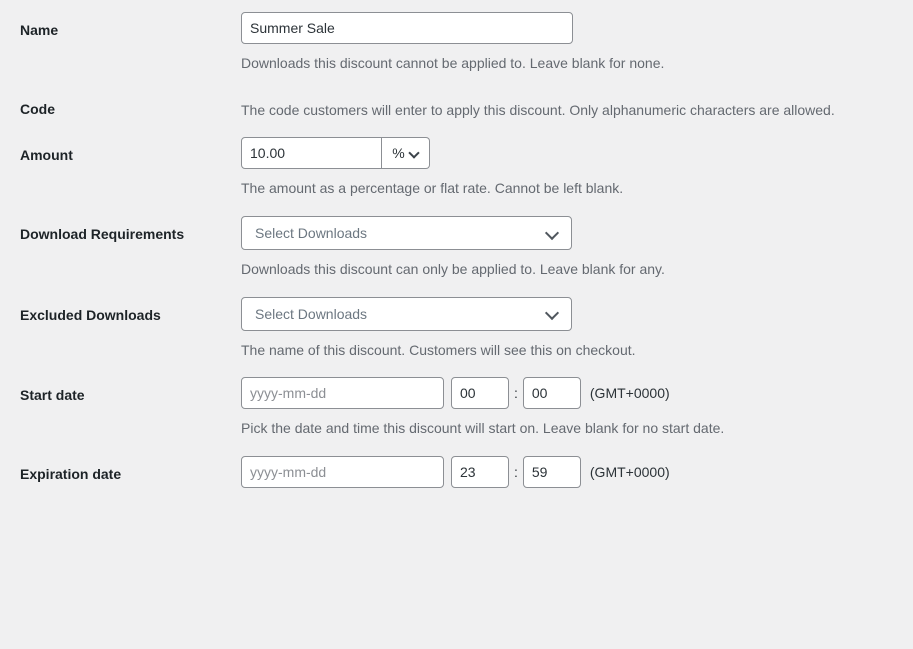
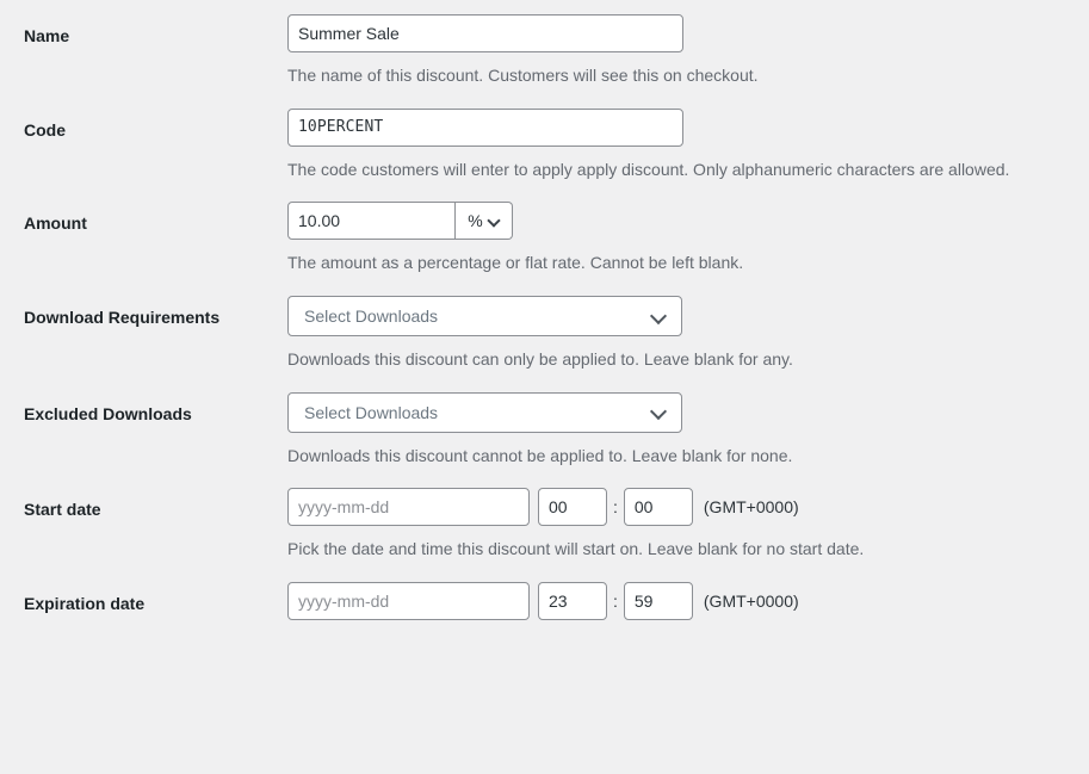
  Name
  Summer Sale
- Downloads this discount cannot be applied to. Leave blank for none.
+ The name of this discount. Customers will see this on checkout.
  Code
+ 10PERCENT
- The code customers will enter to apply this discount. Only alphanumeric characters are allowed.
+ The code customers will enter to apply apply discount. Only alphanumeric characters are allowed.
  Amount
  10.00
  %
  The amount as a percentage or flat rate. Cannot be left blank.
  Download Requirements
  Select Downloads
  Downloads this discount can only be applied to. Leave blank for any.
  Excluded Downloads
  Select Downloads
- The name of this discount. Customers will see this on checkout.
+ Downloads this discount cannot be applied to. Leave blank for none.
  Start date
  yyyy-mm-dd
  00
  :
  00
  (GMT+0000)
  Pick the date and time this discount will start on. Leave blank for no start date.
  Expiration date
  yyyy-mm-dd
  23
  :
  59
  (GMT+0000)
